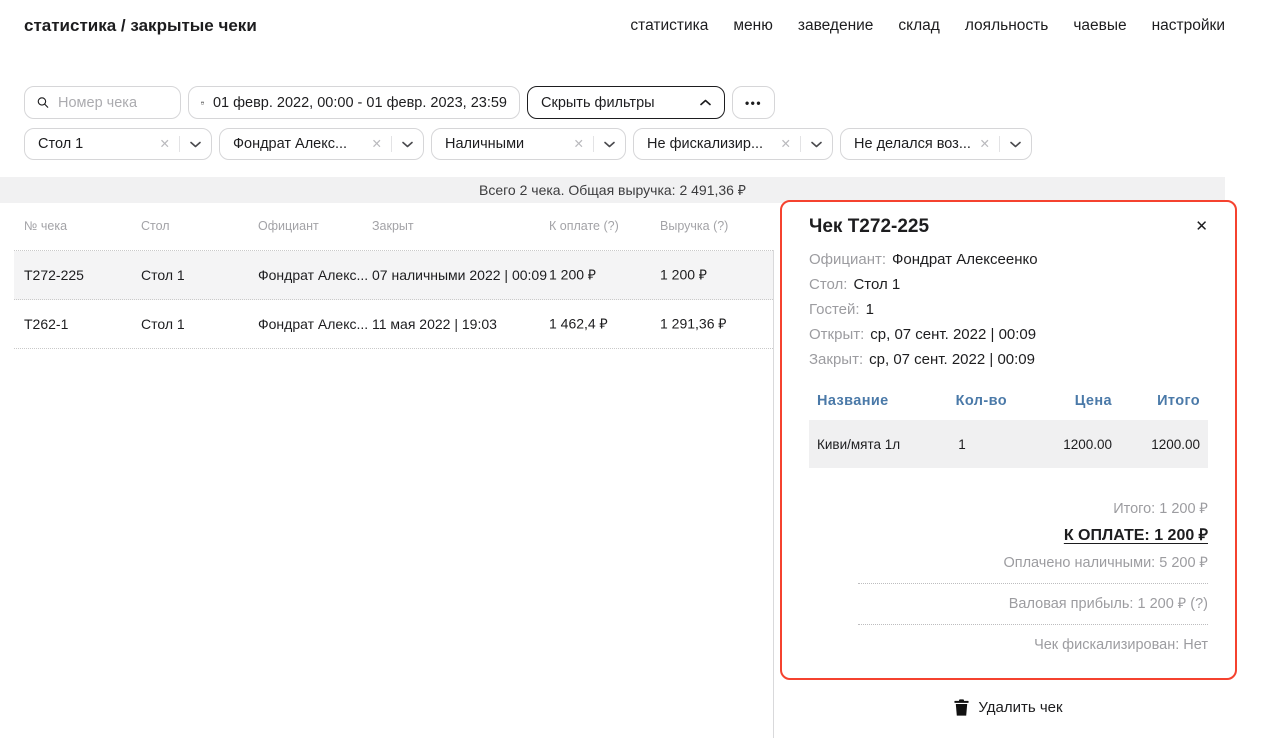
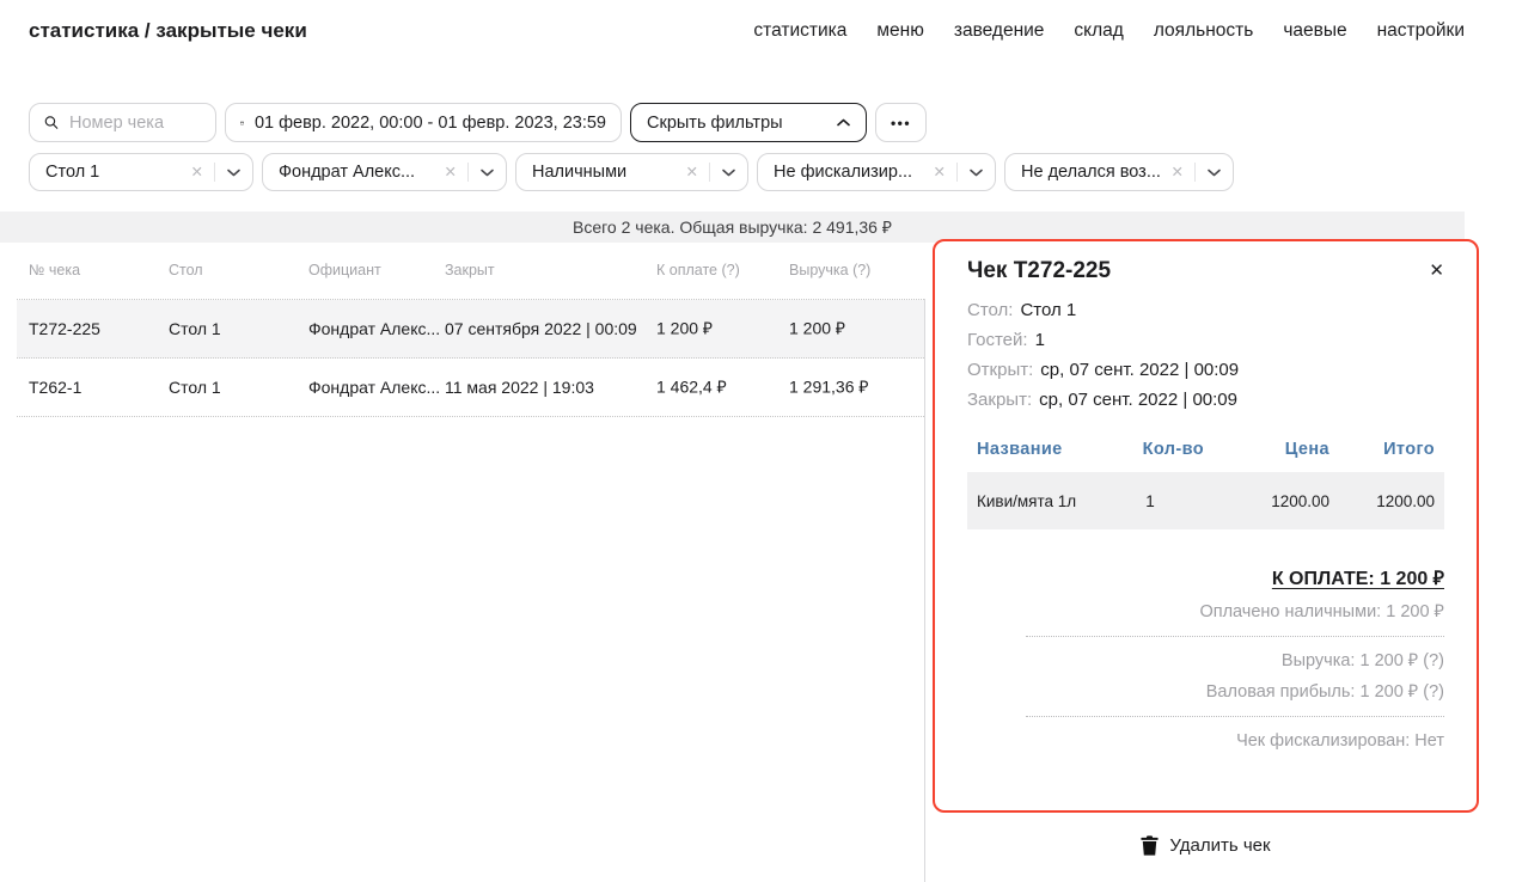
  статистика / закрытые чеки
  статистика
  меню
  заведение
  склад
  лояльность
  чаевые
  настройки
  Номер чека
  01 февр. 2022, 00:00 - 01 февр. 2023, 23:59
  Скрыть фильтры
  •••
  Стол 1
  ✕
  Фондрат Алекс...
  ✕
  Наличными
  ✕
  Не фискализир...
  ✕
  Не делался воз...
  ✕
  Всего 2 чека. Общая выручка: 2 491,36 ₽
  № чека
  Стол
  Официант
  Закрыт
  К оплате (?)
  Выручка (?)
  T272-225
  Стол 1
  Фондрат Алекс...
- 07 наличными 2022 | 00:09
+ 07 сентября 2022 | 00:09
  1 200 ₽
  1 200 ₽
  T262-1
  Стол 1
  Фондрат Алекс...
  11 мая 2022 | 19:03
  1 462,4 ₽
  1 291,36 ₽
  Чек T272-225
  ✕
- Официант:
- Фондрат Алексеенко
  Стол:
  Стол 1
  Гостей:
  1
  Открыт:
  ср, 07 сент. 2022 | 00:09
  Закрыт:
  ср, 07 сент. 2022 | 00:09
  Название
  Кол-во
  Цена
  Итого
  Киви/мята 1л
  1
  1200.00
  1200.00
- Итого: 1 200 ₽
  К ОПЛАТЕ: 1 200 ₽
- Оплачено наличными: 5 200 ₽
+ Оплачено наличными: 1 200 ₽
+ Выручка: 1 200 ₽ (?)
  Валовая прибыль: 1 200 ₽ (?)
  Чек фискализирован: Нет
  Удалить чек
